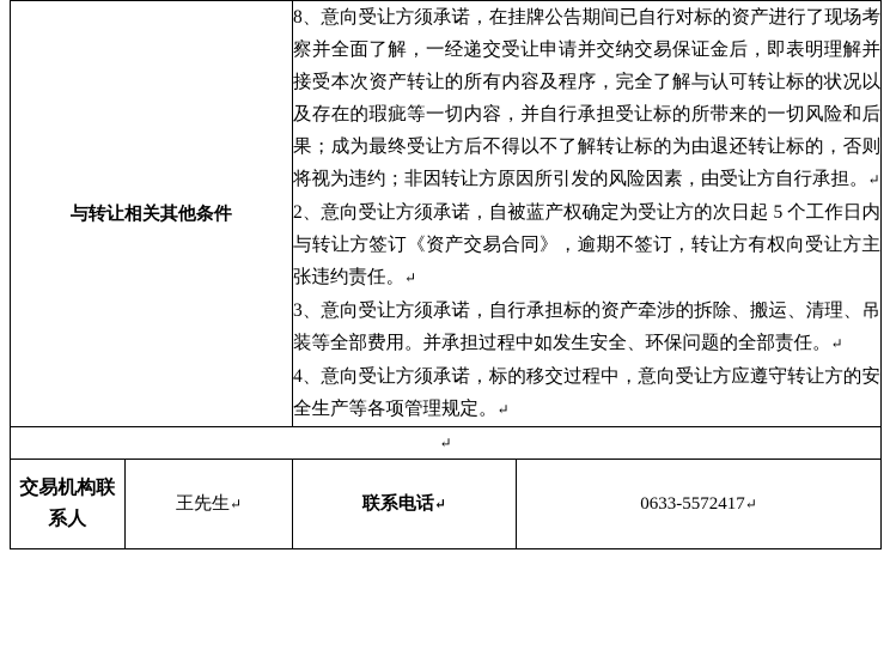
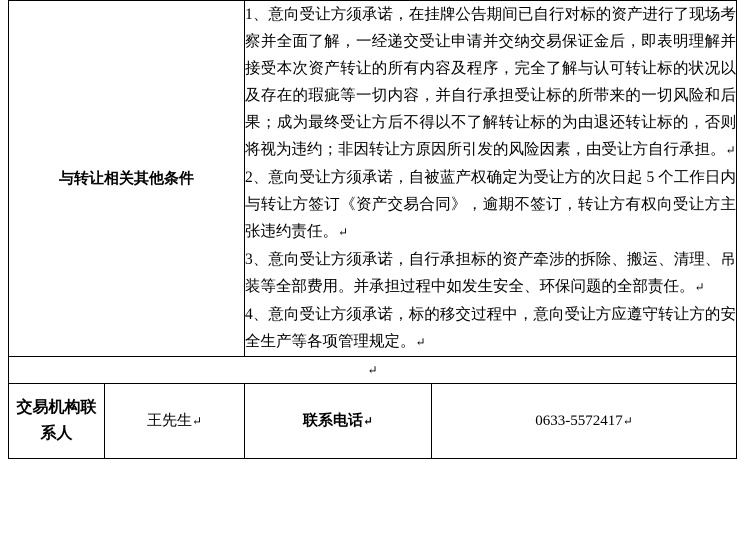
- 与转让相关其他条件	8、意向受让方须承诺，在挂牌公告期间已自行对标的资产进行了现场考察并全面了解，一经递交受让申请并交纳交易保证金后，即表明理解并接受本次资产转让的所有内容及程序，完全了解与认可转让标的状况以及存在的瑕疵等一切内容，并自行承担受让标的所带来的一切风险和后果；成为最终受让方后不得以不了解转让标的为由退还转让标的，否则将视为违约；非因转让方原因所引发的风险因素，由受让方自行承担。↵ 2、意向受让方须承诺，自被蓝产权确定为受让方的次日起 5 个工作日内与转让方签订《资产交易合同》，逾期不签订，转让方有权向受让方主张违约责任。↵ 3、意向受让方须承诺，自行承担标的资产牵涉的拆除、搬运、清理、吊装等全部费用。并承担过程中如发生安全、环保问题的全部责任。↵ 4、意向受让方须承诺，标的移交过程中，意向受让方应遵守转让方的安全生产等各项管理规定。↵
+ 与转让相关其他条件	1、意向受让方须承诺，在挂牌公告期间已自行对标的资产进行了现场考察并全面了解，一经递交受让申请并交纳交易保证金后，即表明理解并接受本次资产转让的所有内容及程序，完全了解与认可转让标的状况以及存在的瑕疵等一切内容，并自行承担受让标的所带来的一切风险和后果；成为最终受让方后不得以不了解转让标的为由退还转让标的，否则将视为违约；非因转让方原因所引发的风险因素，由受让方自行承担。↵ 2、意向受让方须承诺，自被蓝产权确定为受让方的次日起 5 个工作日内与转让方签订《资产交易合同》，逾期不签订，转让方有权向受让方主张违约责任。↵ 3、意向受让方须承诺，自行承担标的资产牵涉的拆除、搬运、清理、吊装等全部费用。并承担过程中如发生安全、环保问题的全部责任。↵ 4、意向受让方须承诺，标的移交过程中，意向受让方应遵守转让方的安全生产等各项管理规定。↵
  ↵
  交易机构联系人	王先生↵
  联系电话↵	0633-5572417↵
